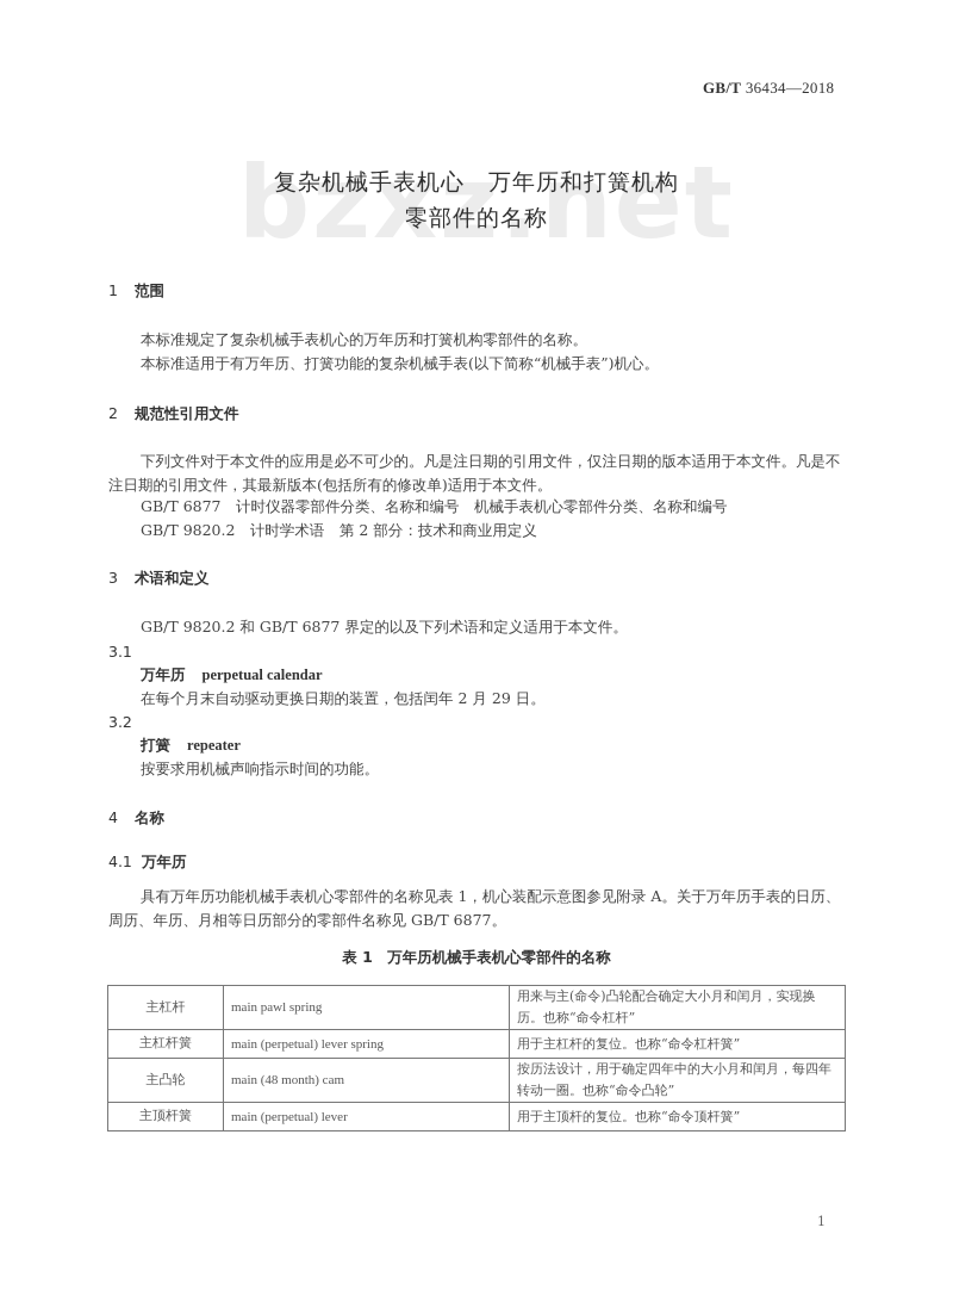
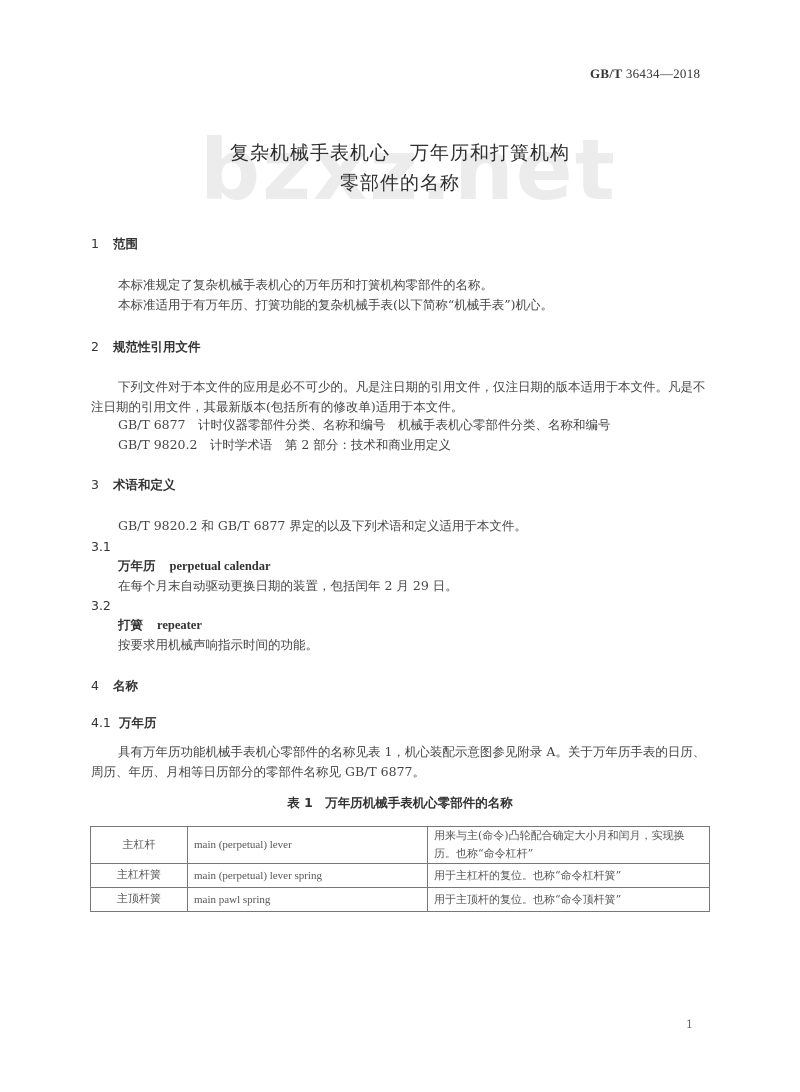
  GB/T 36434—2018
  bzxz.net
  复杂机械手表机心 万年历和打簧机构
  零部件的名称
  1 范围
  本标准规定了复杂机械手表机心的万年历和打簧机构零部件的名称。
  本标准适用于有万年历、打簧功能的复杂机械手表(以下简称“机械手表”)机心。
  2 规范性引用文件
  下列文件对于本文件的应用是必不可少的。凡是注日期的引用文件，仅注日期的版本适用于本文件。凡是不注日期的引用文件，其最新版本(包括所有的修改单)适用于本文件。
  GB/T 6877 计时仪器零部件分类、名称和编号 机械手表机心零部件分类、名称和编号
  GB/T 9820.2 计时学术语 第 2 部分：技术和商业用定义
  3 术语和定义
  GB/T 9820.2 和 GB/T 6877 界定的以及下列术语和定义适用于本文件。
  3.1
  万年历 perpetual calendar
  在每个月末自动驱动更换日期的装置，包括闰年 2 月 29 日。
  3.2
  打簧 repeater
  按要求用机械声响指示时间的功能。
  4 名称
  4.1 万年历
  具有万年历功能机械手表机心零部件的名称见表 1，机心装配示意图参见附录 A。关于万年历手表的日历、周历、年历、月相等日历部分的零部件名称见 GB/T 6877。
  表 1 万年历机械手表机心零部件的名称
- 主杠杆	main pawl spring	用来与主(命令)凸轮配合确定大小月和闰月，实现换历。也称“命令杠杆”
+ 主杠杆	main (perpetual) lever	用来与主(命令)凸轮配合确定大小月和闰月，实现换历。也称“命令杠杆”
  主杠杆簧	main (perpetual) lever spring	用于主杠杆的复位。也称“命令杠杆簧”
- 主凸轮	main (48 month) cam	按历法设计，用于确定四年中的大小月和闰月，每四年转动一圈。也称“命令凸轮”
- 主顶杆簧	main (perpetual) lever	用于主顶杆的复位。也称“命令顶杆簧”
+ 主顶杆簧	main pawl spring	用于主顶杆的复位。也称“命令顶杆簧”
  1
